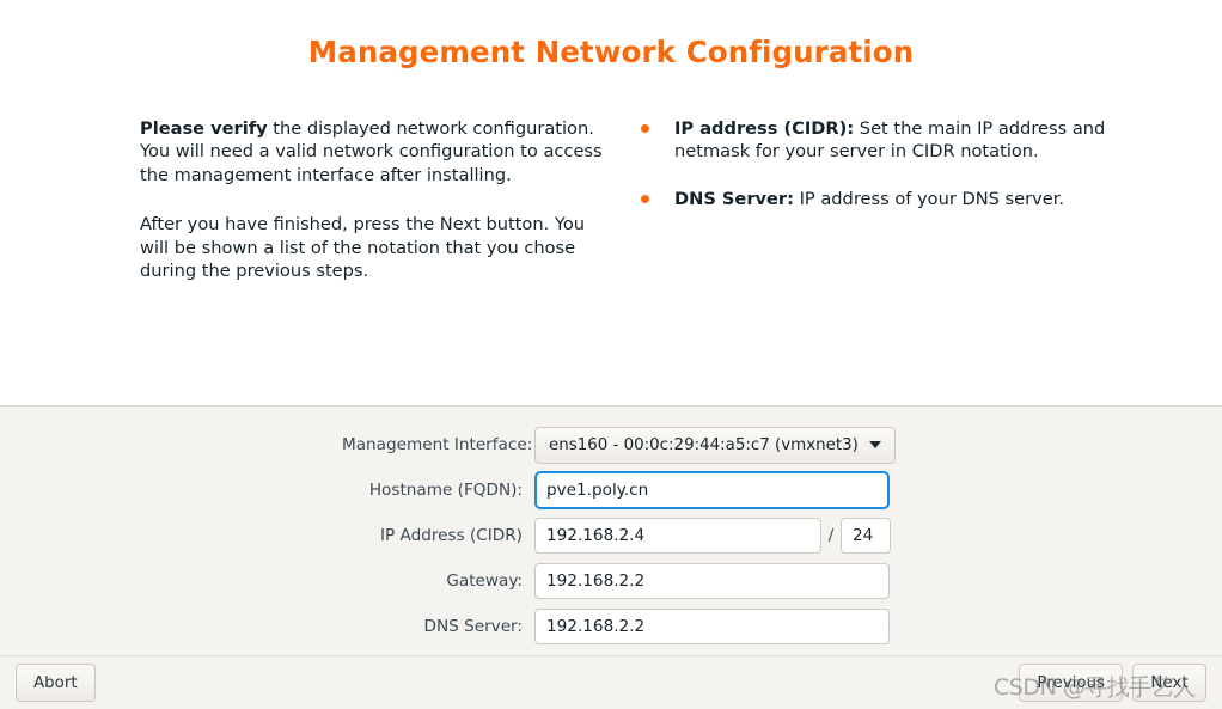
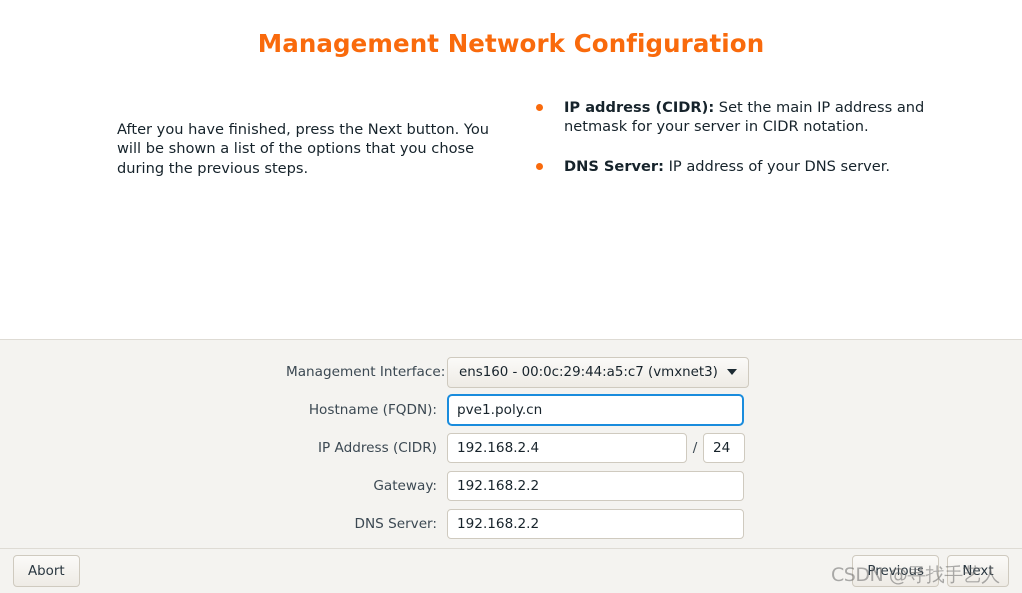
  Management Network Configuration
- Please verify the displayed network configuration. You will need a valid network configuration to access the management interface after installing.
- After you have finished, press the Next button. You will be shown a list of the notation that you chose during the previous steps.
+ After you have finished, press the Next button. You will be shown a list of the options that you chose during the previous steps.
  IP address (CIDR): Set the main IP address and netmask for your server in CIDR notation.
  DNS Server: IP address of your DNS server.
  Management Interface:
  ens160 - 00:0c:29:44:a5:c7 (vmxnet3)
  Hostname (FQDN):
  pve1.poly.cn
  IP Address (CIDR)
  192.168.2.4
  /
  24
  Gateway:
  192.168.2.2
  DNS Server:
  192.168.2.2
  Abort
  Previous
  Next
  CSDN @寻找手艺人
